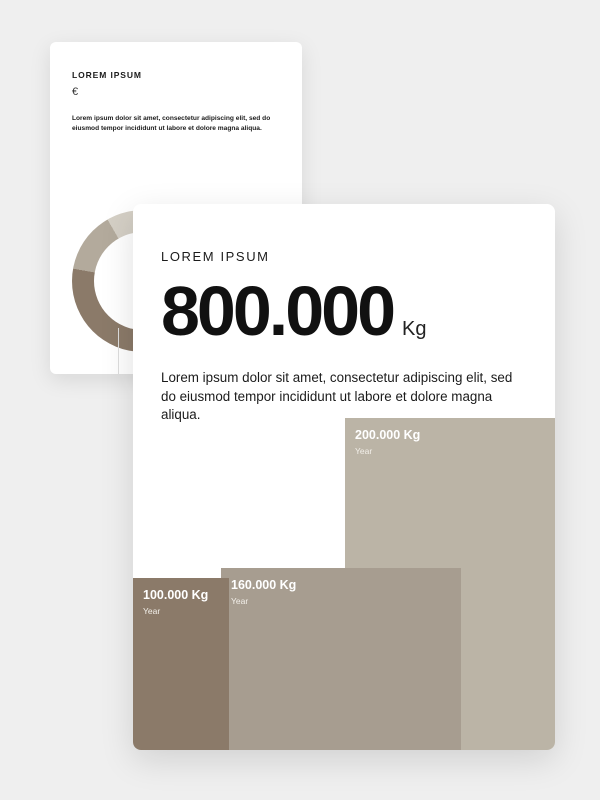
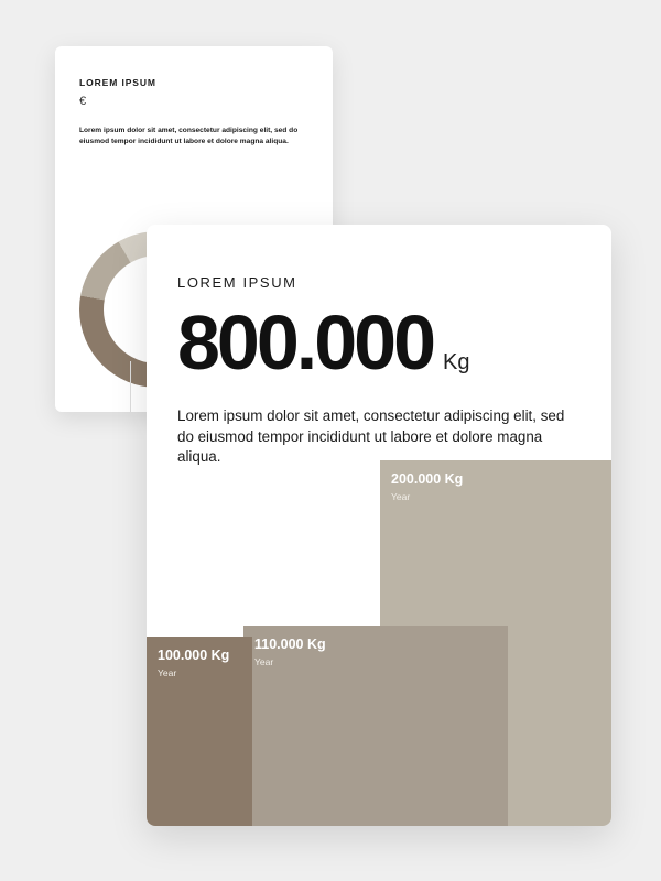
  LOREM IPSUM
  €
  200.000 Kg
  Year
- 160.000 Kg
+ 110.000 Kg
  Year
  100.000 Kg
  Year
  LOREM IPSUM
  800.000
  Kg
  Lorem ipsum dolor sit amet, consectetur adipiscing elit, sed do eiusmod tempor incididunt ut labore et dolore magna aliqua.
